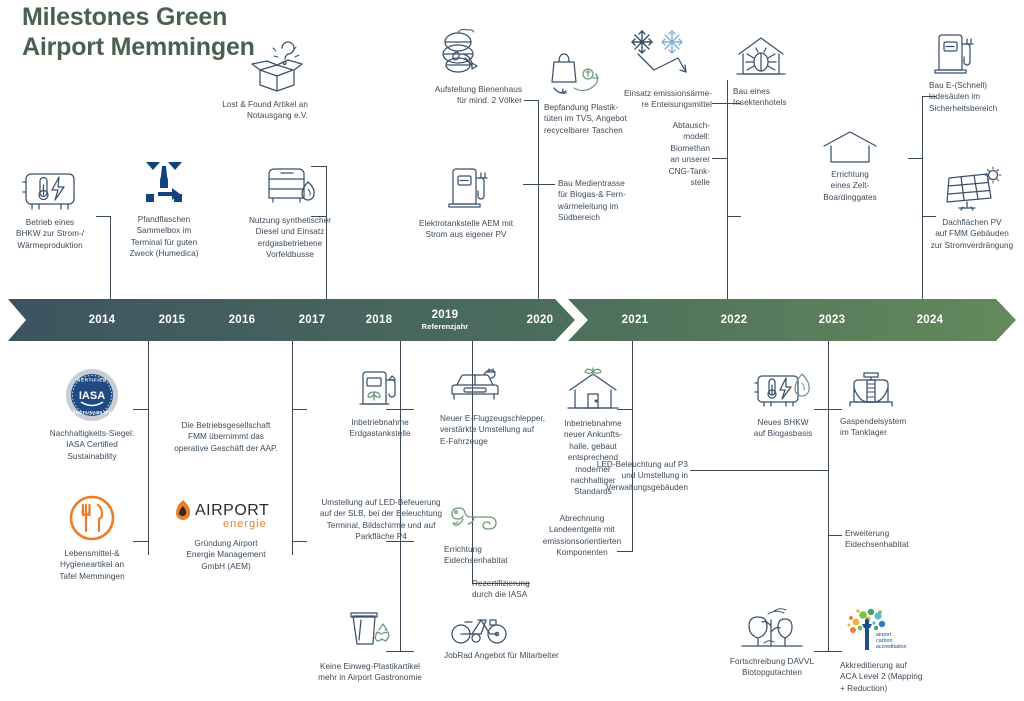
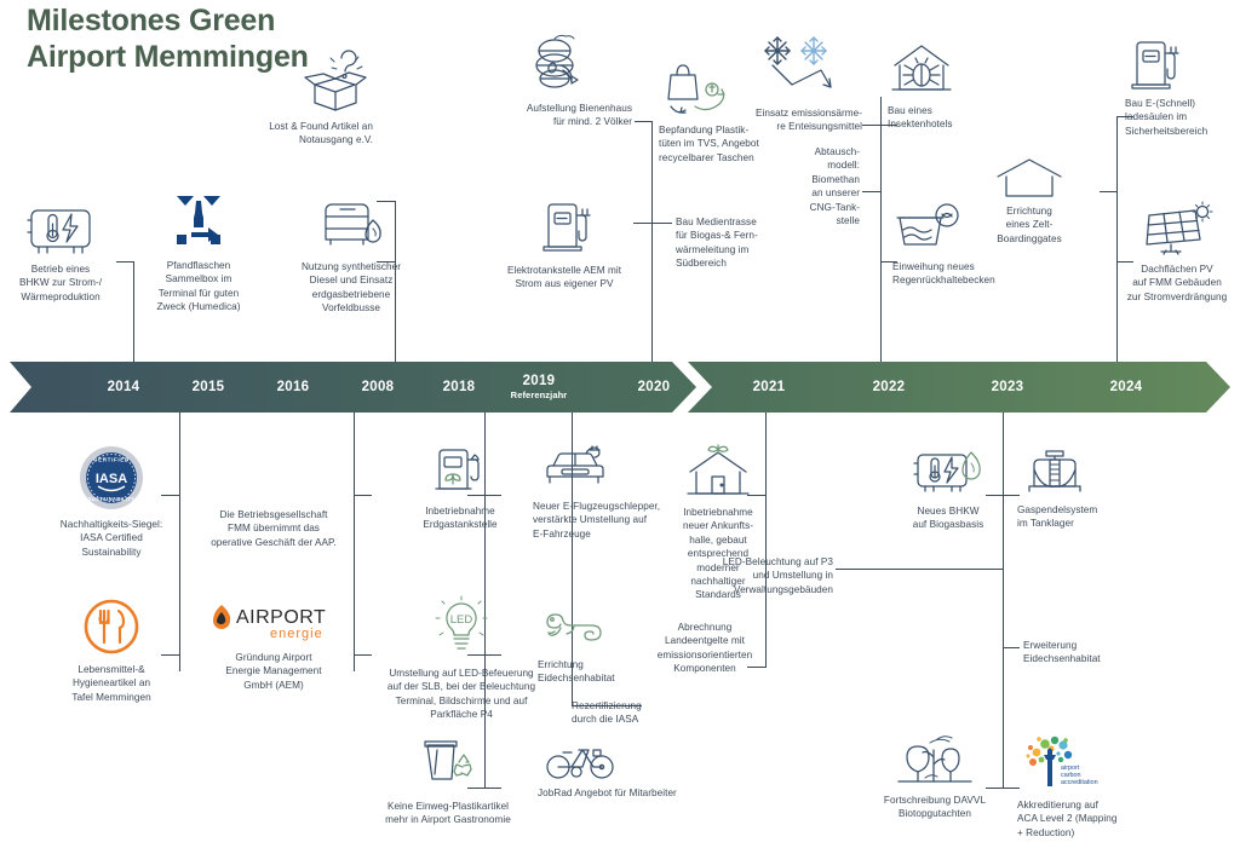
  Milestones Green
  Airport Memmingen
  2014
  2015
  2016
- 2017
+ 2008
  2018
  2019
  Referenzjahr
  2020
  2021
  2022
  2023
  2024
  Betrieb eines
  BHKW zur Strom-/
  Wärmeproduktion
  Pfandflaschen
  Sammelbox im
  Terminal für guten
  Zweck (Humedica)
  Lost & Found Artikel an
  Notausgang e.V.
  Nutzung synthetischer
  Diesel und Einsatz
  erdgasbetriebene
  Vorfeldbusse
  Elektrotankstelle AEM mit
  Strom aus eigener PV
  Aufstellung Bienenhaus
  für mind. 2 Völker
  Bepfandung Plastik-
  tüten im TVS, Angebot
  recycelbarer Taschen
  Bau Medientrasse
  für Biogas-& Fern-
  wärmeleitung im
  Südbereich
  Einsatz emissionsärme-
  re Enteisungsmittel
  Abtausch-
  modell:
  Biomethan
  an unserer
  CNG-Tank-
  stelle
  Bau eines
  Insektenhotels
+ Einweihung neues
+ Regenrückhaltebecken
  Errichtung
  eines Zelt-
  Boardinggates
  Bau E-(Schnell)
  ladesäulen im
  Sicherheitsbereich
  Dachflächen PV
  auf FMM Gebäuden
  zur Stromverdrängung
  IASA
  Nachhaltigkeits-Siegel:
  IASA Certified
  Sustainability
  Lebensmittel-&
  Hygieneartikel an
  Tafel Memmingen
  Die Betriebsgesellschaft
  FMM übernimmt das
  operative Geschäft der AAP.
  AIRPORT
  energie
  Gründung Airport
  Energie Management
  GmbH (AEM)
  Inbetriebnahme
  Erdgastankstelle
+ LED
  Umstellung auf LED-Befeuerung
  auf der SLB, bei der Beleuchtung
  Terminal, Bildschirme und auf
  Parkfläche P4
  Keine Einweg-Plastikartikel
  mehr in Airport Gastronomie
  Neuer E-Flugzeugschlepper,
  verstärkte Umstellung auf
  E-Fahrzeuge
  Errichtung
  Eidechsenhabitat
  Rezertifizierung
  durch die IASA
  JobRad Angebot für Mitarbeiter
  Inbetriebnahme
  neuer Ankunfts-
  halle, gebaut
  entsprechend
  moderner
  nachhaltiger
  Standards
  Abrechnung
  Landeentgelte mit
  emissionsorientierten
  Komponenten
  Neues BHKW
  auf Biogasbasis
  LED-Beleuchtung auf P3
  und Umstellung in
  Verwaltungsgebäuden
  Fortschreibung DAVVL
  Biotopgutachten
  Gaspendelsystem
  im Tanklager
  Erweiterung
  Eidechsenhabitat
  Akkreditierung auf
  ACA Level 2 (Mapping
  + Reduction)
